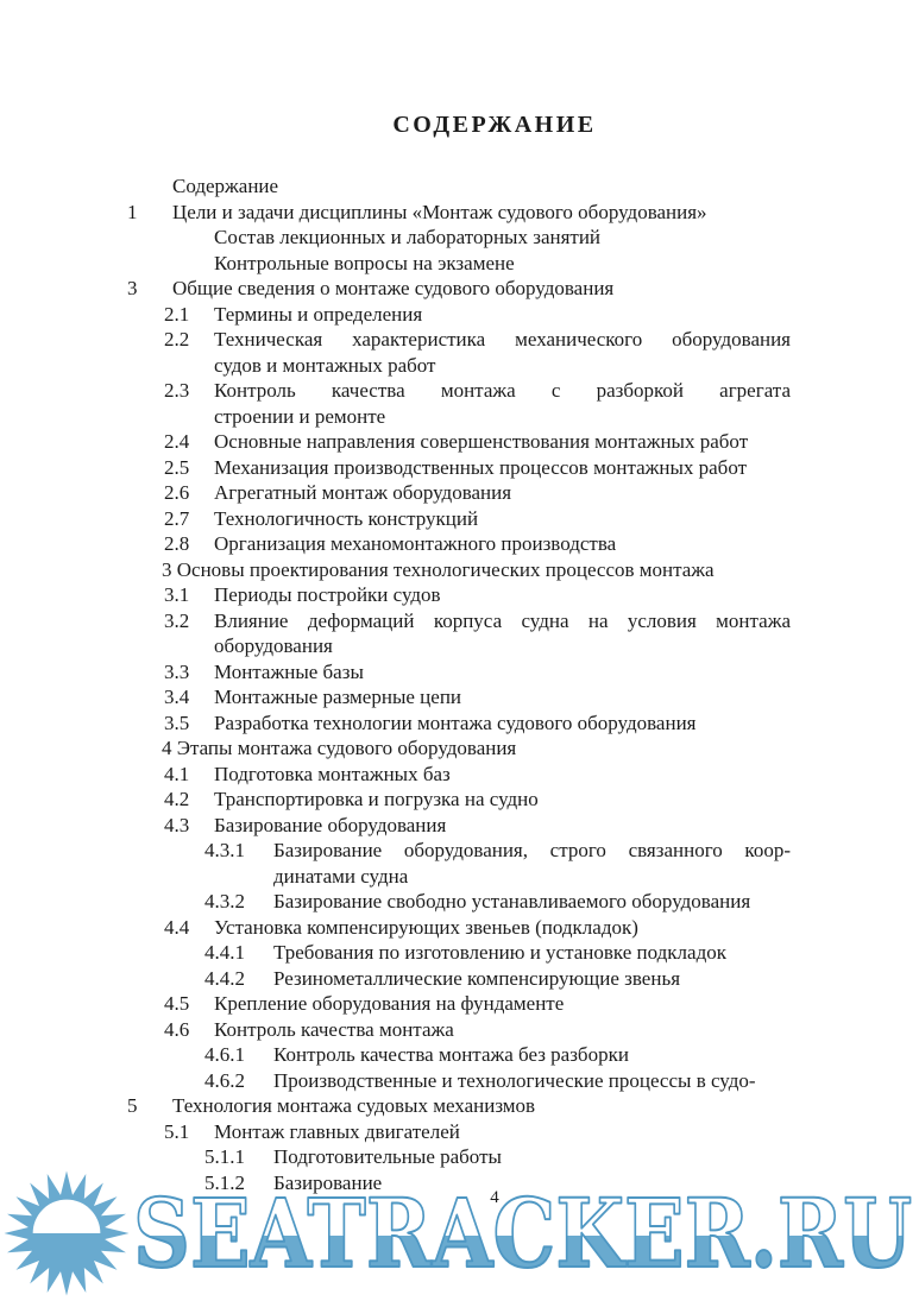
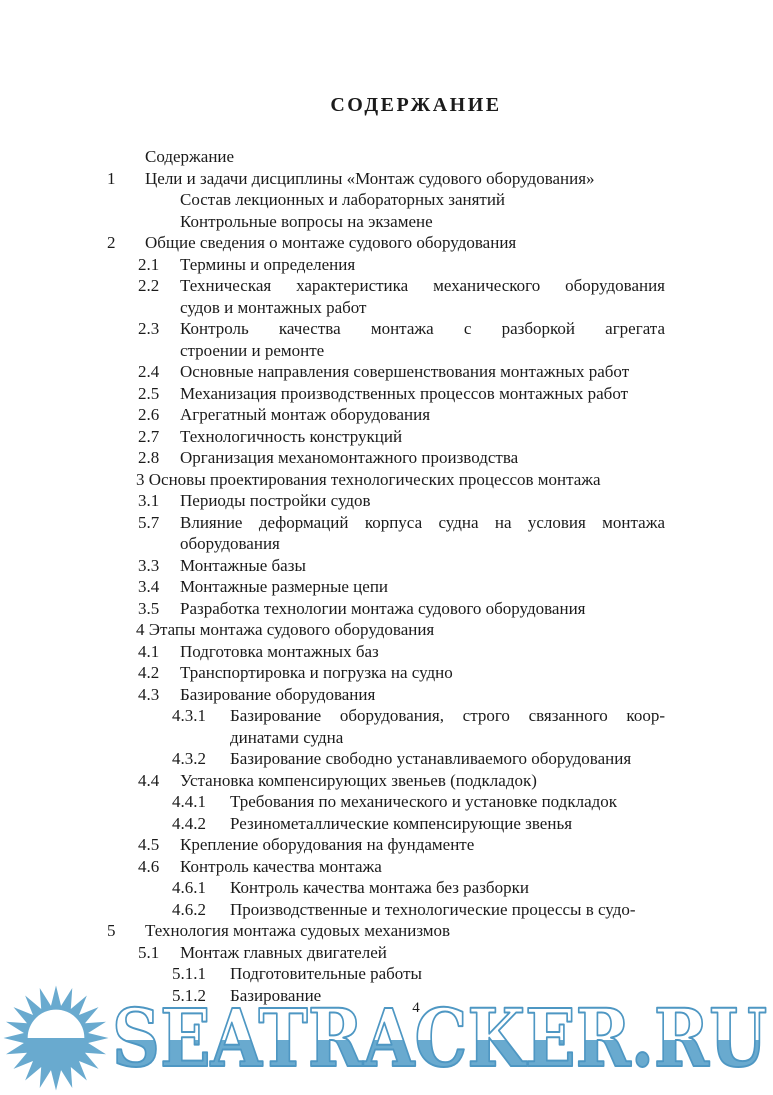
  СОДЕРЖАНИЕ
  Содержание
  1
  Цели и задачи дисциплины «Монтаж судового оборудования»
  Состав лекционных и лабораторных занятий
  Контрольные вопросы на экзамене
- 3
+ 2
  Общие сведения о монтаже судового оборудования
  2.1
  Термины и определения
  2.2
  Техническая характеристика механического оборудования
  судов и монтажных работ
  2.3
  Контроль качества монтажа с разборкой агрегата
  строении и ремонте
  2.4
  Основные направления совершенствования монтажных работ
  2.5
  Механизация производственных процессов монтажных работ
  2.6
  Агрегатный монтаж оборудования
  2.7
  Технологичность конструкций
  2.8
  Организация механомонтажного производства
  3 Основы проектирования технологических процессов монтажа
  3.1
  Периоды постройки судов
- 3.2
+ 5.7
  Влияние деформаций корпуса судна на условия монтажа
  оборудования
  3.3
  Монтажные базы
  3.4
  Монтажные размерные цепи
  3.5
  Разработка технологии монтажа судового оборудования
  4 Этапы монтажа судового оборудования
  4.1
  Подготовка монтажных баз
  4.2
  Транспортировка и погрузка на судно
  4.3
  Базирование оборудования
  4.3.1
  Базирование оборудования, строго связанного коор-
  динатами судна
  4.3.2
  Базирование свободно устанавливаемого оборудования
  4.4
  Установка компенсирующих звеньев (подкладок)
  4.4.1
- Требования по изготовлению и установке подкладок
+ Требования по механического и установке подкладок
  4.4.2
  Резинометаллические компенсирующие звенья
  4.5
  Крепление оборудования на фундаменте
  4.6
  Контроль качества монтажа
  4.6.1
  Контроль качества монтажа без разборки
  4.6.2
  Производственные и технологические процессы в судо-
  5
  Технология монтажа судовых механизмов
  5.1
  Монтаж главных двигателей
  5.1.1
  Подготовительные работы
  5.1.2
  Базирование
  SEATRACKER.RU
  4
